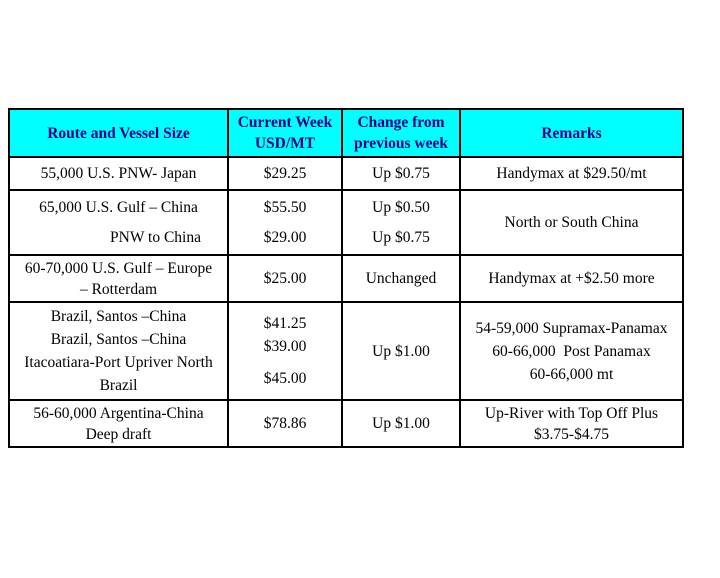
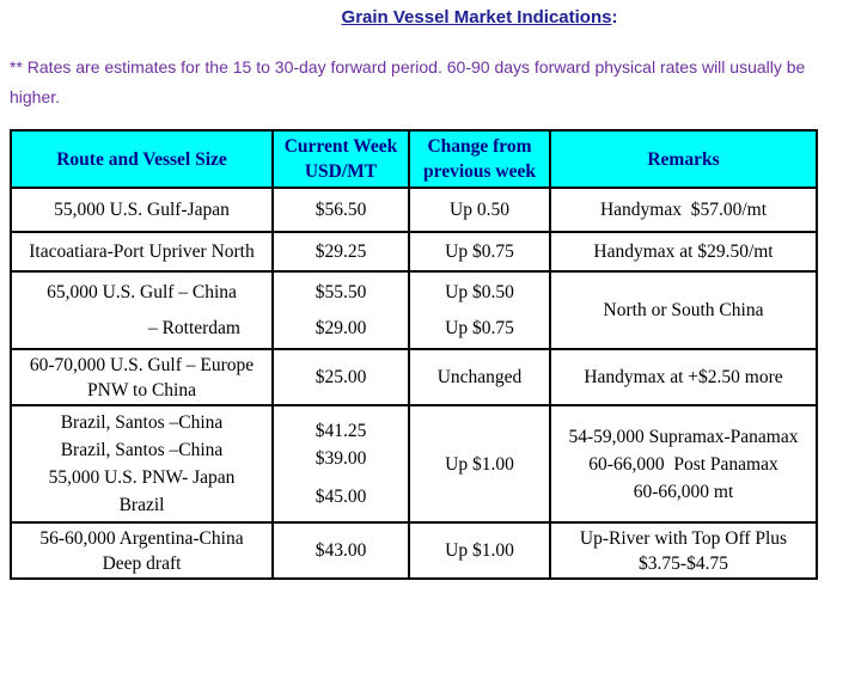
+ Grain Vessel Market Indications:
+ ** Rates are estimates for the 15 to 30-day forward period. 60-90 days forward physical rates will usually be higher.
  Route and Vessel Size	Current Week USD/MT	Change from previous week	Remarks
+ 55,000 U.S. Gulf-Japan	$56.50	Up 0.50	Handymax $57.00/mt
- 55,000 U.S. PNW- Japan	$29.25	Up $0.75	Handymax at $29.50/mt
+ Itacoatiara-Port Upriver North	$29.25	Up $0.75	Handymax at $29.50/mt
- 65,000 U.S. Gulf – China PNW to China	$55.50 $29.00	Up $0.50 Up $0.75	North or South China
+ 65,000 U.S. Gulf – China – Rotterdam	$55.50 $29.00	Up $0.50 Up $0.75	North or South China
- 60-70,000 U.S. Gulf – Europe – Rotterdam	$25.00	Unchanged	Handymax at +$2.50 more
+ 60-70,000 U.S. Gulf – Europe PNW to China	$25.00	Unchanged	Handymax at +$2.50 more
- Brazil, Santos –China Brazil, Santos –China Itacoatiara-Port Upriver North Brazil	$41.25 $39.00 $45.00	Up $1.00	54-59,000 Supramax-Panamax 60-66,000 Post Panamax 60-66,000 mt
+ Brazil, Santos –China Brazil, Santos –China 55,000 U.S. PNW- Japan Brazil	$41.25 $39.00 $45.00	Up $1.00	54-59,000 Supramax-Panamax 60-66,000 Post Panamax 60-66,000 mt
- 56-60,000 Argentina-China Deep draft	$78.86	Up $1.00	Up-River with Top Off Plus $3.75-$4.75
+ 56-60,000 Argentina-China Deep draft	$43.00	Up $1.00	Up-River with Top Off Plus $3.75-$4.75
